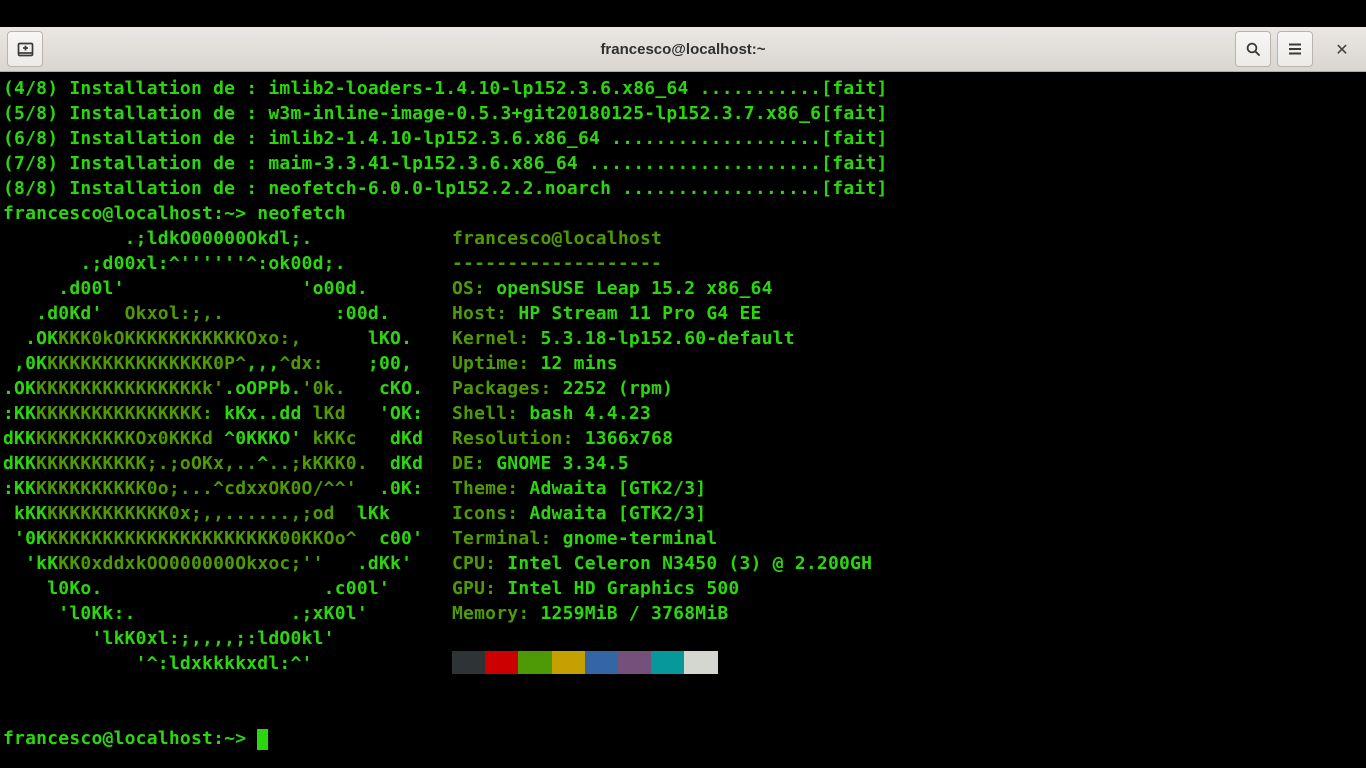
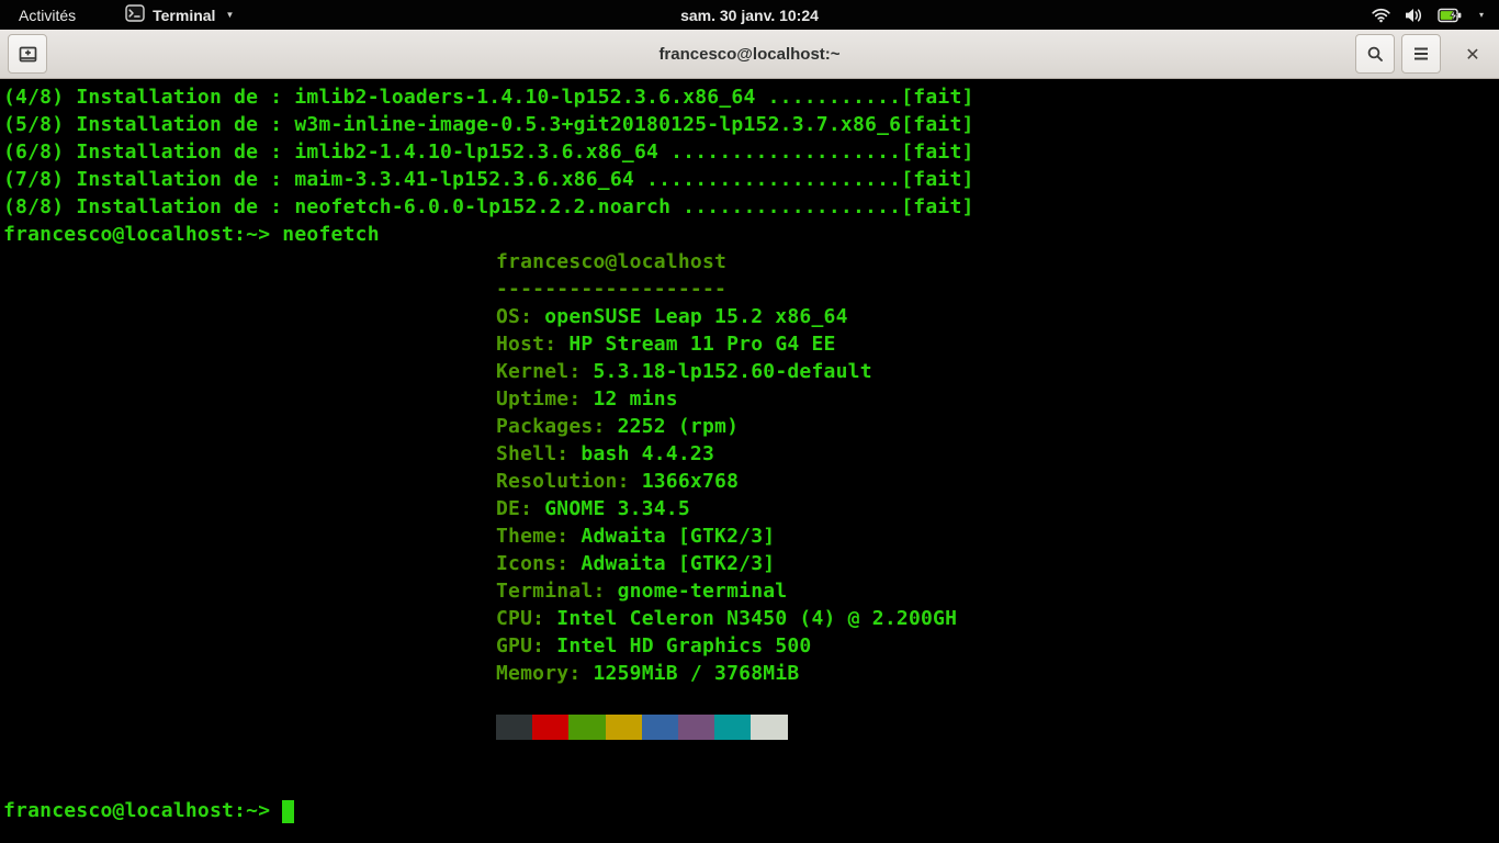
+ Activités
+ Terminal
+ ▼
+ sam. 30 janv. 10:24
+ ▾
  francesco@localhost:~
  ✕
  (4/8) Installation de : imlib2-loaders-1.4.10-lp152.3.6.x86_64 ...........[fait]
  (5/8) Installation de : w3m-inline-image-0.5.3+git20180125-lp152.3.7.x86_6[fait]
  (6/8) Installation de : imlib2-1.4.10-lp152.3.6.x86_64 ...................[fait]
  (7/8) Installation de : maim-3.3.41-lp152.3.6.x86_64 .....................[fait]
  (8/8) Installation de : neofetch-6.0.0-lp152.2.2.noarch ..................[fait]
  francesco@localhost:~> neofetch
- .;ldkO00000Okdl;. .;d00xl:^''''''^:ok00d;. .d00l' 'o00d. .d0Kd' Okxol:;,. :00d. .OKKKK0kOKKKKKKKKKKKOxo:, lKO. ,0KKKKKKKKKKKKKKKK0P^,,,^dx: ;00, .OKKKKKKKKKKKKKKKKk'.oOPPb.'0k. cKO. :KKKKKKKKKKKKKKKKK: kKx..dd lKd 'OK: dKKKKKKKKKKKOx0KKKd ^0KKKO' kKKc dKd dKKKKKKKKKKKK;.;oOKx,..^..;kKKK0. dKd :KKKKKKKKKKKK0o;...^cdxxOK0O/^^' .0K: kKKKKKKKKKKKKK0x;,,......,;od lKk '0KKKKKKKKKKKKKKKKKKKKKK00KKOo^ c00' 'kKKK0xddxkOO000000Okxoc;'' .dKk' l0Ko. .c00l' 'l0Kk:. .;xK0l' 'lkK0xl:;,,,,;:ldO0kl' '^:ldxkkkkxdl:^'
- francesco@localhost ------------------- OS: openSUSE Leap 15.2 x86_64 Host: HP Stream 11 Pro G4 EE Kernel: 5.3.18-lp152.60-default Uptime: 12 mins Packages: 2252 (rpm) Shell: bash 4.4.23 Resolution: 1366x768 DE: GNOME 3.34.5 Theme: Adwaita [GTK2/3] Icons: Adwaita [GTK2/3] Terminal: gnome-terminal CPU: Intel Celeron N3450 (3) @ 2.200GH GPU: Intel HD Graphics 500 Memory: 1259MiB / 3768MiB
+ francesco@localhost ------------------- OS: openSUSE Leap 15.2 x86_64 Host: HP Stream 11 Pro G4 EE Kernel: 5.3.18-lp152.60-default Uptime: 12 mins Packages: 2252 (rpm) Shell: bash 4.4.23 Resolution: 1366x768 DE: GNOME 3.34.5 Theme: Adwaita [GTK2/3] Icons: Adwaita [GTK2/3] Terminal: gnome-terminal CPU: Intel Celeron N3450 (4) @ 2.200GH GPU: Intel HD Graphics 500 Memory: 1259MiB / 3768MiB
  francesco@localhost:~>
